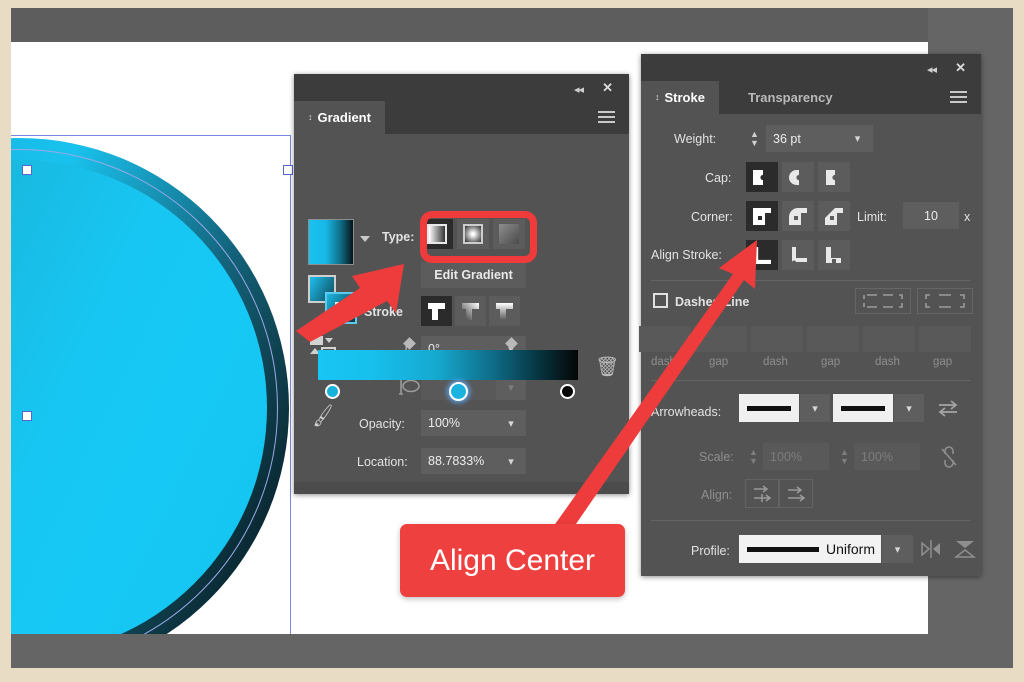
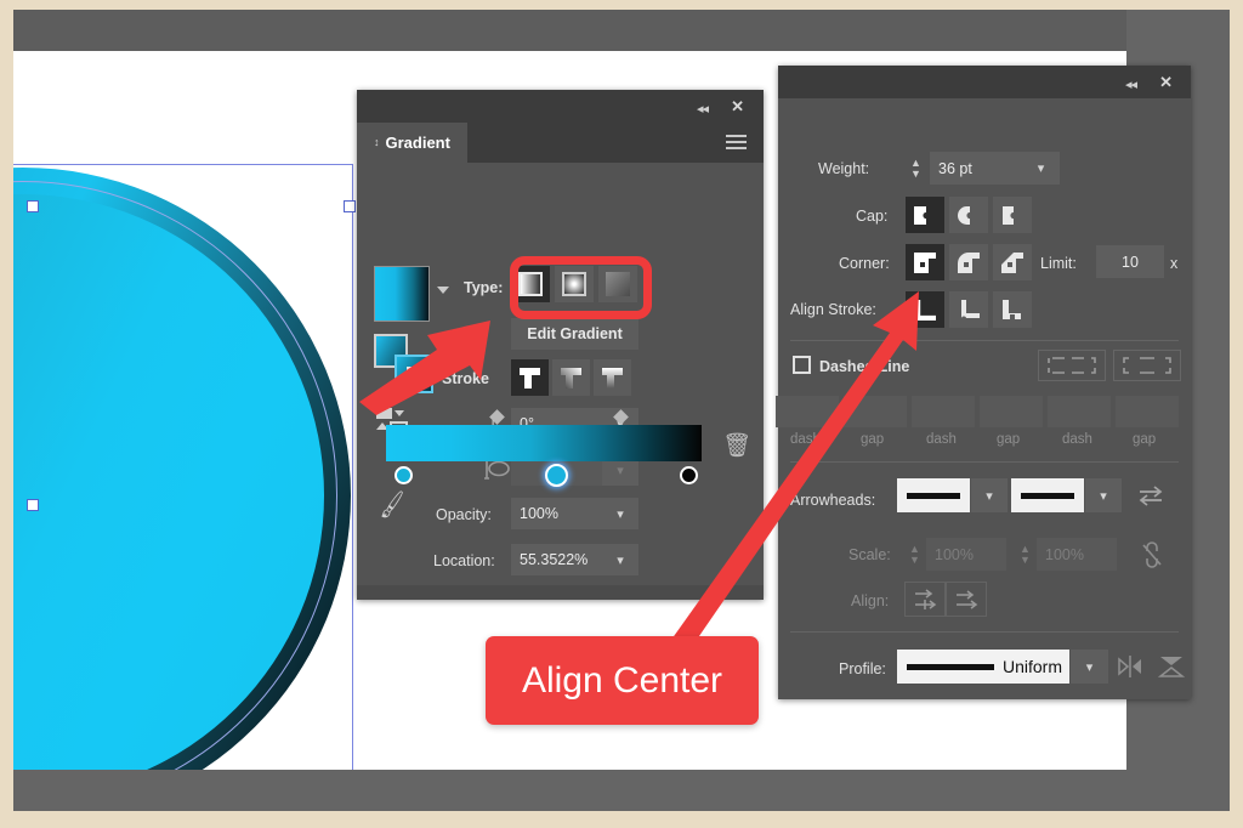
  ◂◂
  ✕
  ↕ Gradient
  Type:
  Edit Gradient
  Stroke
  0°
  ▾
  🗑
  Opacity:
  100%
  ▾
  Location:
- 88.7833%
+ 55.3522%
  ▾
  ◂◂
  ✕
- ↕ Stroke
- Transparency
  Weight:
  ▲
  ▼
  36 pt
  ▾
  Cap:
  Corner:
  Limit:
  10
  x
  Align Stroke:
  Dasheine
  das
  gap
  dash
  gap
  dash
  gap
  Arrowheads:
  ▾
  ▾
  Scale:
  ▲
  ▼
  100%
  ▲
  ▼
  100%
  Align:
  Profile:
  Uniform
  ▾
  Align Center
